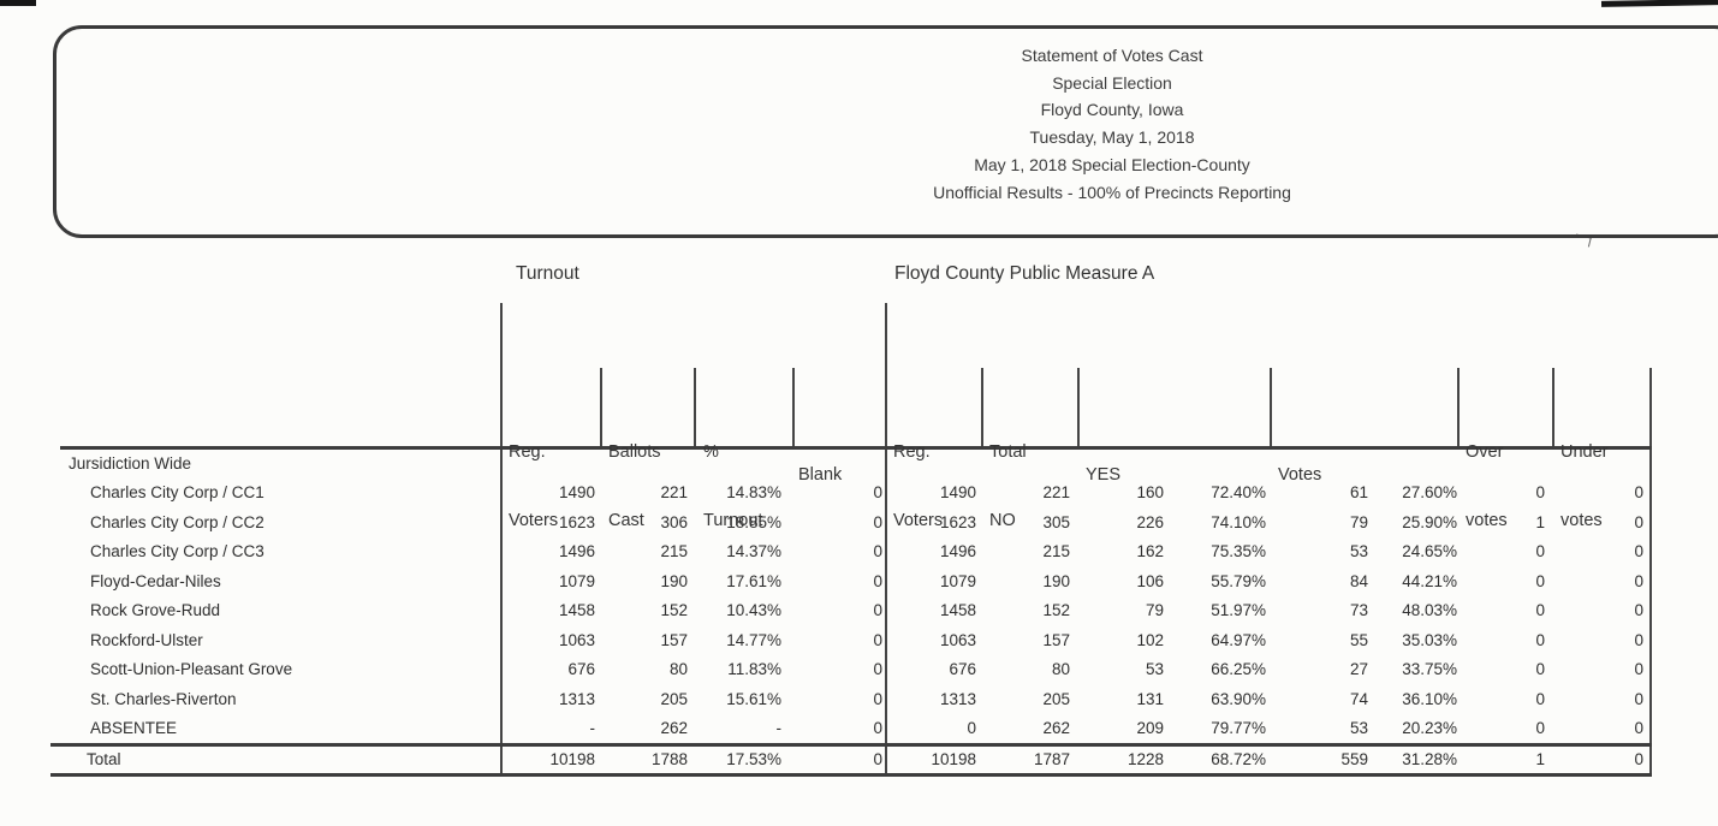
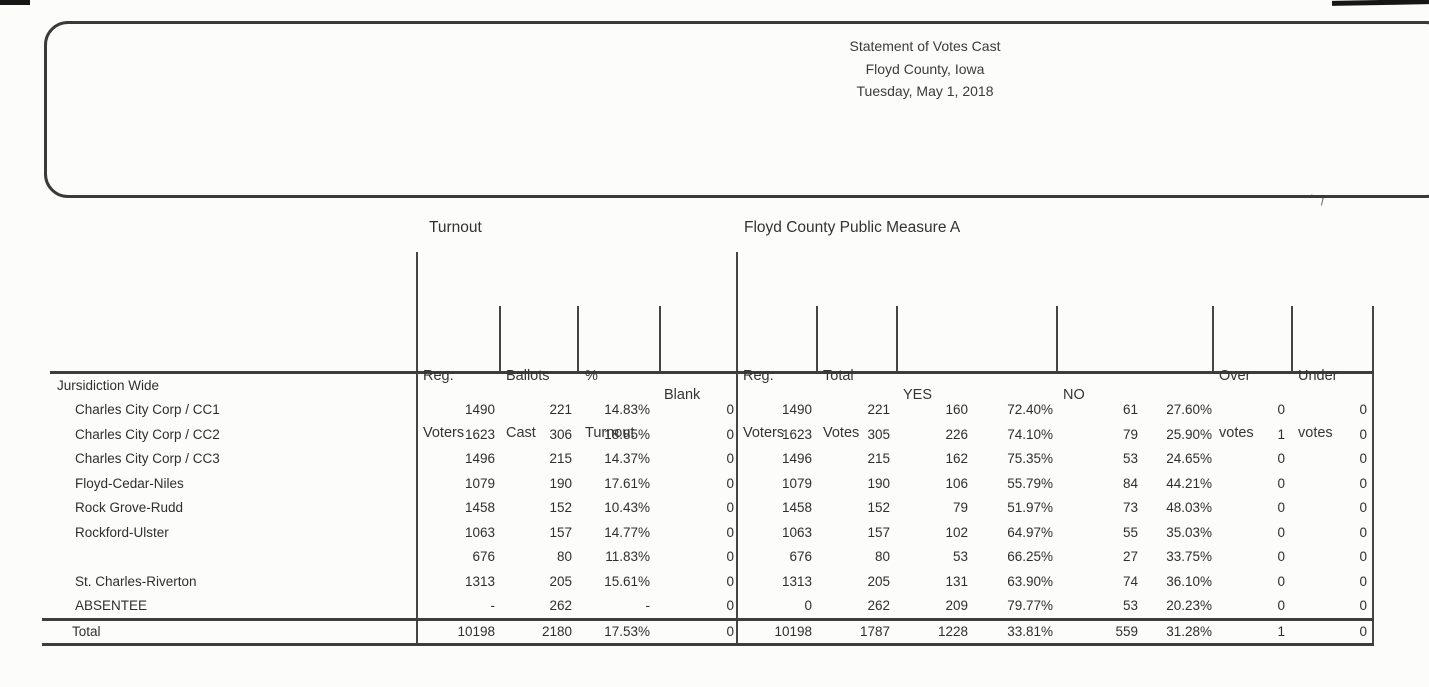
  Statement of Votes Cast
- Special Election
  Floyd County, Iowa
  Tuesday, May 1, 2018
- May 1, 2018 Special Election-County
- Unofficial Results - 100% of Precincts Reporting
  Turnout
  Floyd County Public Measure A
  Reg.
  Voters
  Ballots
  Cast
  %
  Turnout
  Blank
  Reg.
  Voters
  Total
- NO
+ Votes
  YES
- Votes
+ NO
  Over
  votes
  Under
  votes
  Jursidiction Wide
  Charles City Corp / CC1
  1490
  221
  14.83%
  0
  1490
  221
  160
  72.40%
  61
  27.60%
  0
  0
  Charles City Corp / CC2
  1623
  306
  18.85%
  0
  1623
  305
  226
  74.10%
  79
  25.90%
  1
  0
  Charles City Corp / CC3
  1496
  215
  14.37%
  0
  1496
  215
  162
  75.35%
  53
  24.65%
  0
  0
  Floyd-Cedar-Niles
  1079
  190
  17.61%
  0
  1079
  190
  106
  55.79%
  84
  44.21%
  0
  0
  Rock Grove-Rudd
  1458
  152
  10.43%
  0
  1458
  152
  79
  51.97%
  73
  48.03%
  0
  0
  Rockford-Ulster
  1063
  157
  14.77%
  0
  1063
  157
  102
  64.97%
  55
  35.03%
  0
  0
- Scott-Union-Pleasant Grove
  676
  80
  11.83%
  0
  676
  80
  53
  66.25%
  27
  33.75%
  0
  0
  St. Charles-Riverton
  1313
  205
  15.61%
  0
  1313
  205
  131
  63.90%
  74
  36.10%
  0
  0
  ABSENTEE
  -
  262
  -
  0
  0
  262
  209
  79.77%
  53
  20.23%
  0
  0
  Total
  10198
- 1788
+ 2180
  17.53%
  0
  10198
  1787
  1228
- 68.72%
+ 33.81%
  559
  31.28%
  1
  0
